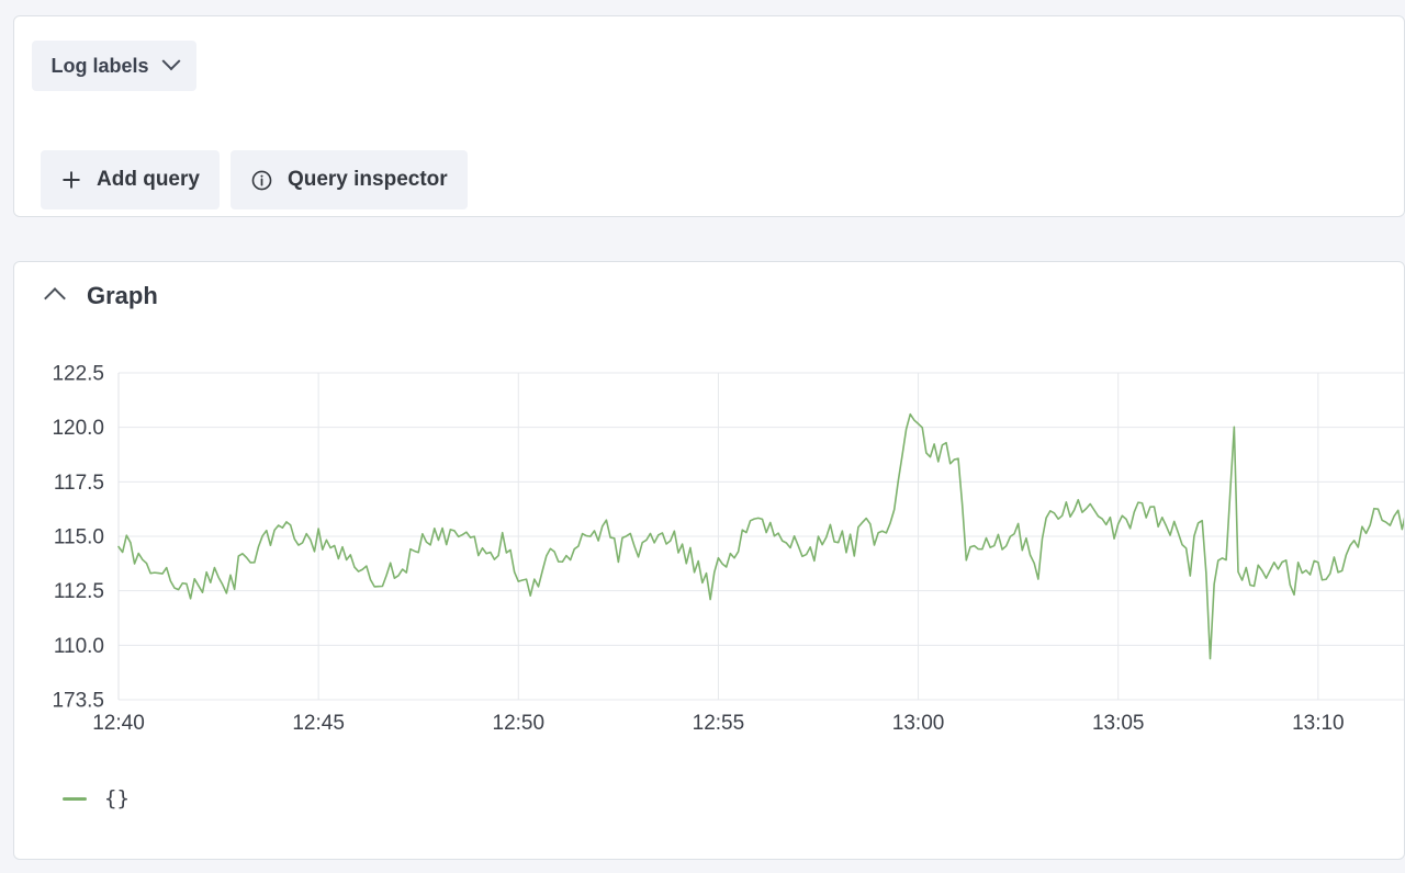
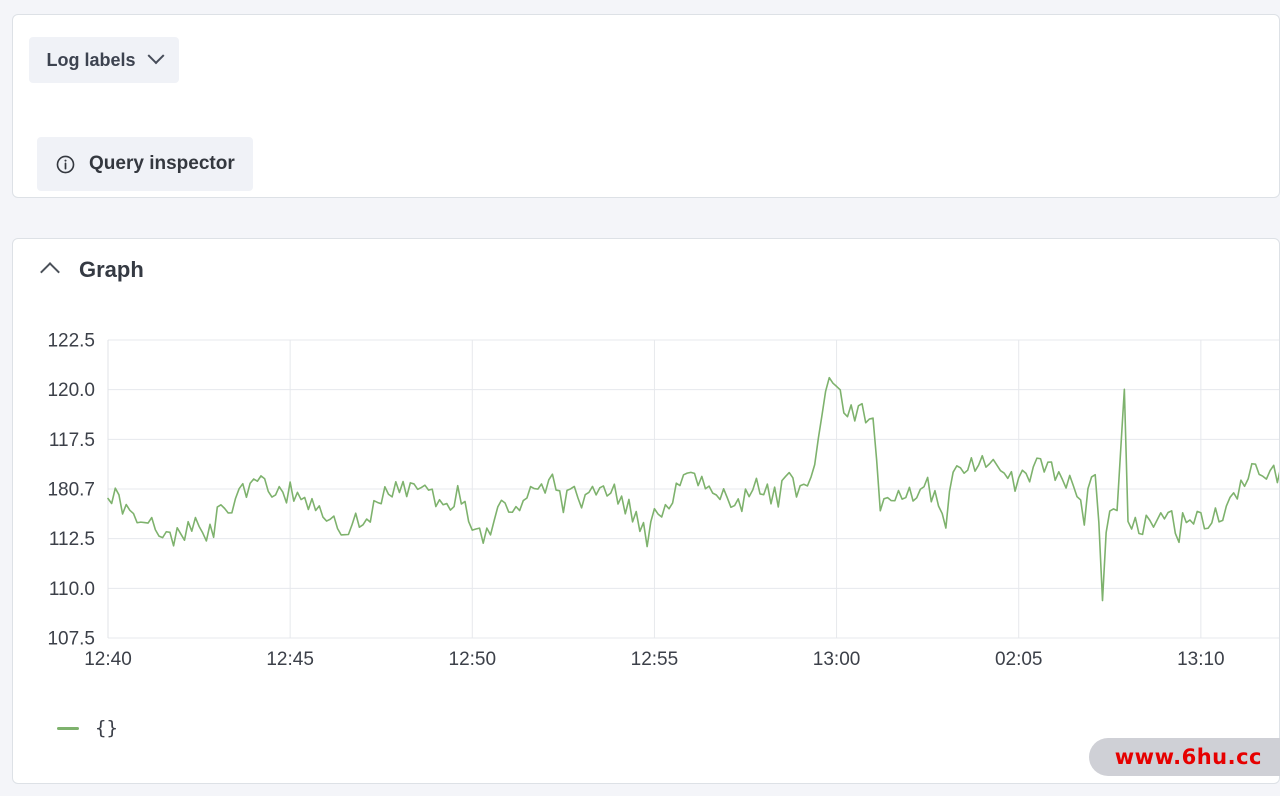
  Log labels
- Add query
  Query inspector
  Graph
  122.5
  120.0
  117.5
- 115.0
+ 180.7
  112.5
  110.0
- 173.5
+ 107.5
  12:40
  12:45
  12:50
  12:55
  13:00
- 13:05
+ 02:05
  13:10
  {}
+ www.6hu.cc
